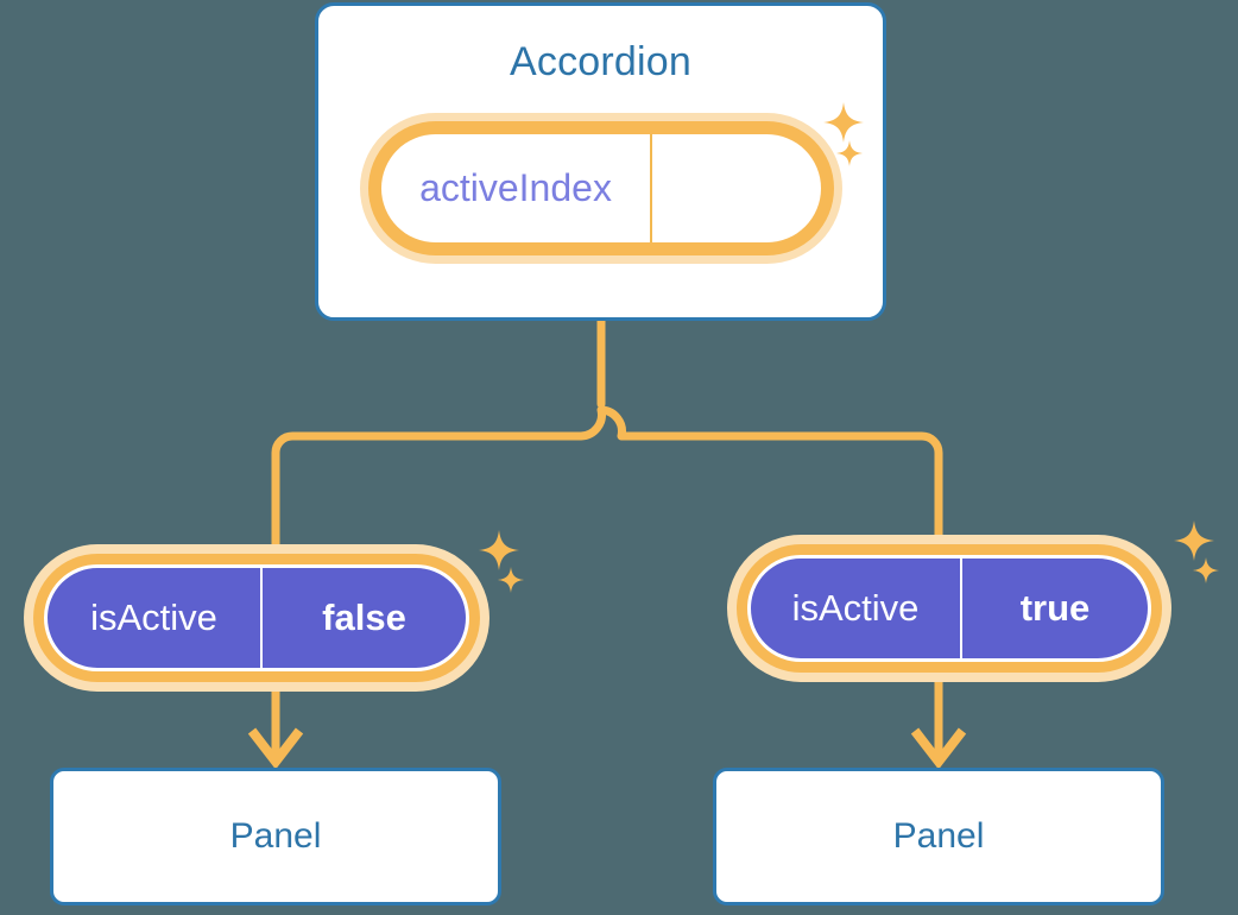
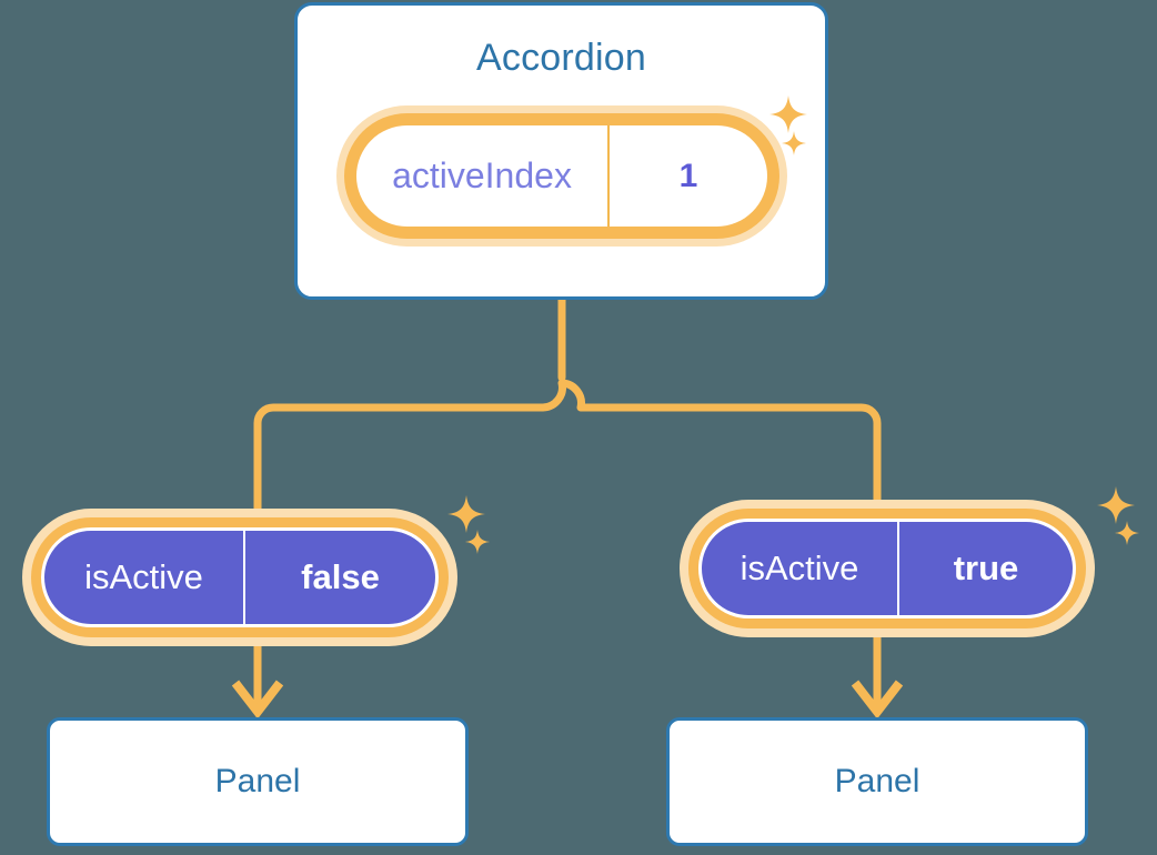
  Accordion
  activeIndex
+ 1
  isActive
  false
  isActive
  true
  Panel
  Panel
